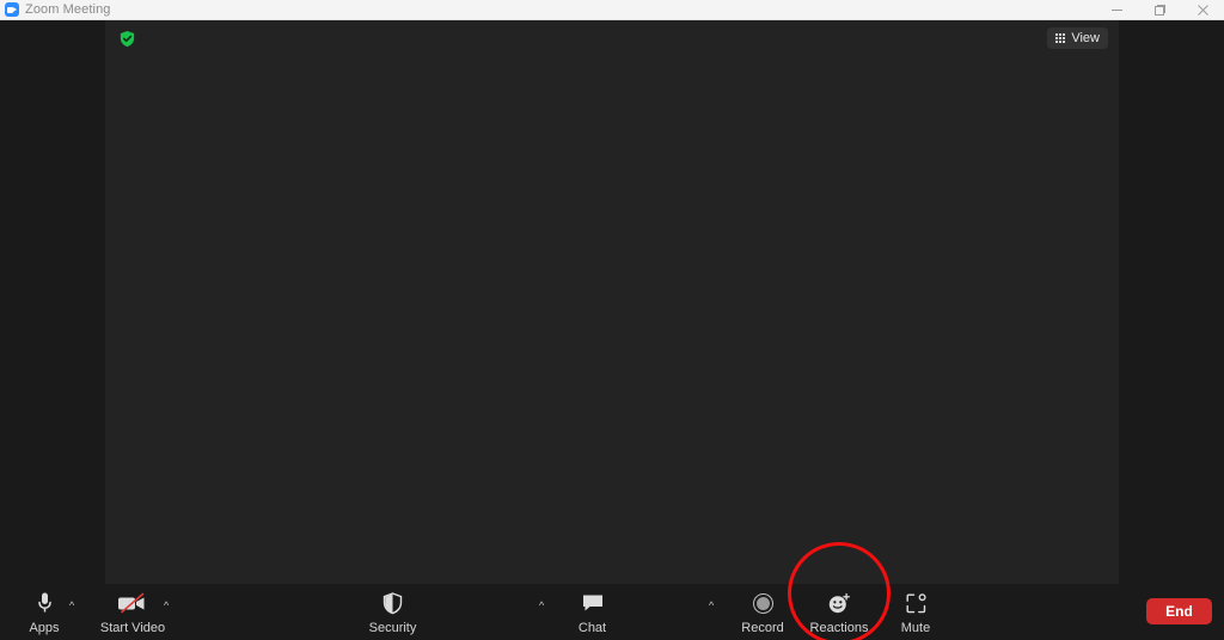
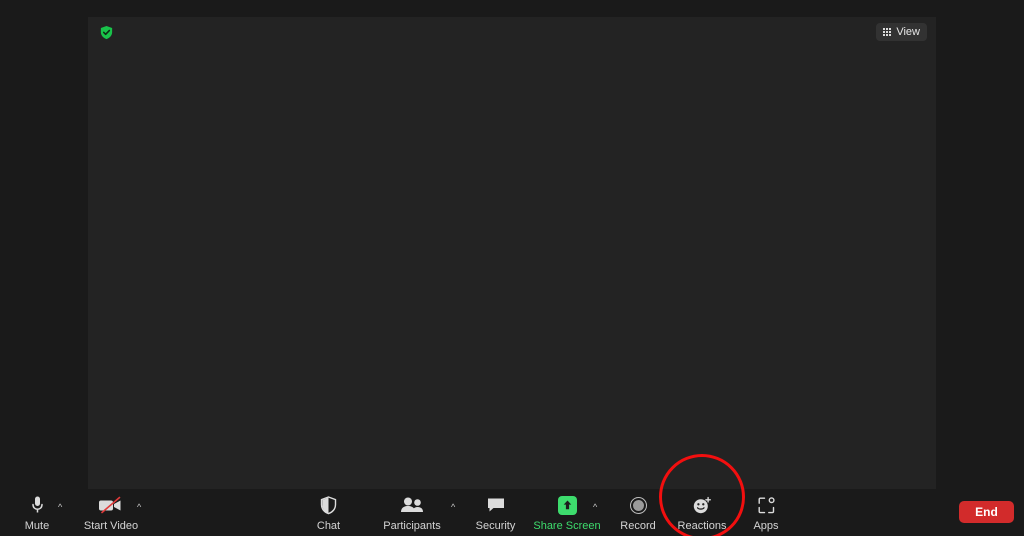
- Zoom Meeting
  View
- Apps
+ Mute
  ^
  Start Video
  ^
- Security
+ Chat
+ Participants
  ^
- Chat
+ Security
+ Share Screen
  ^
  Record
  Reactions
- Mute
+ Apps
  End
